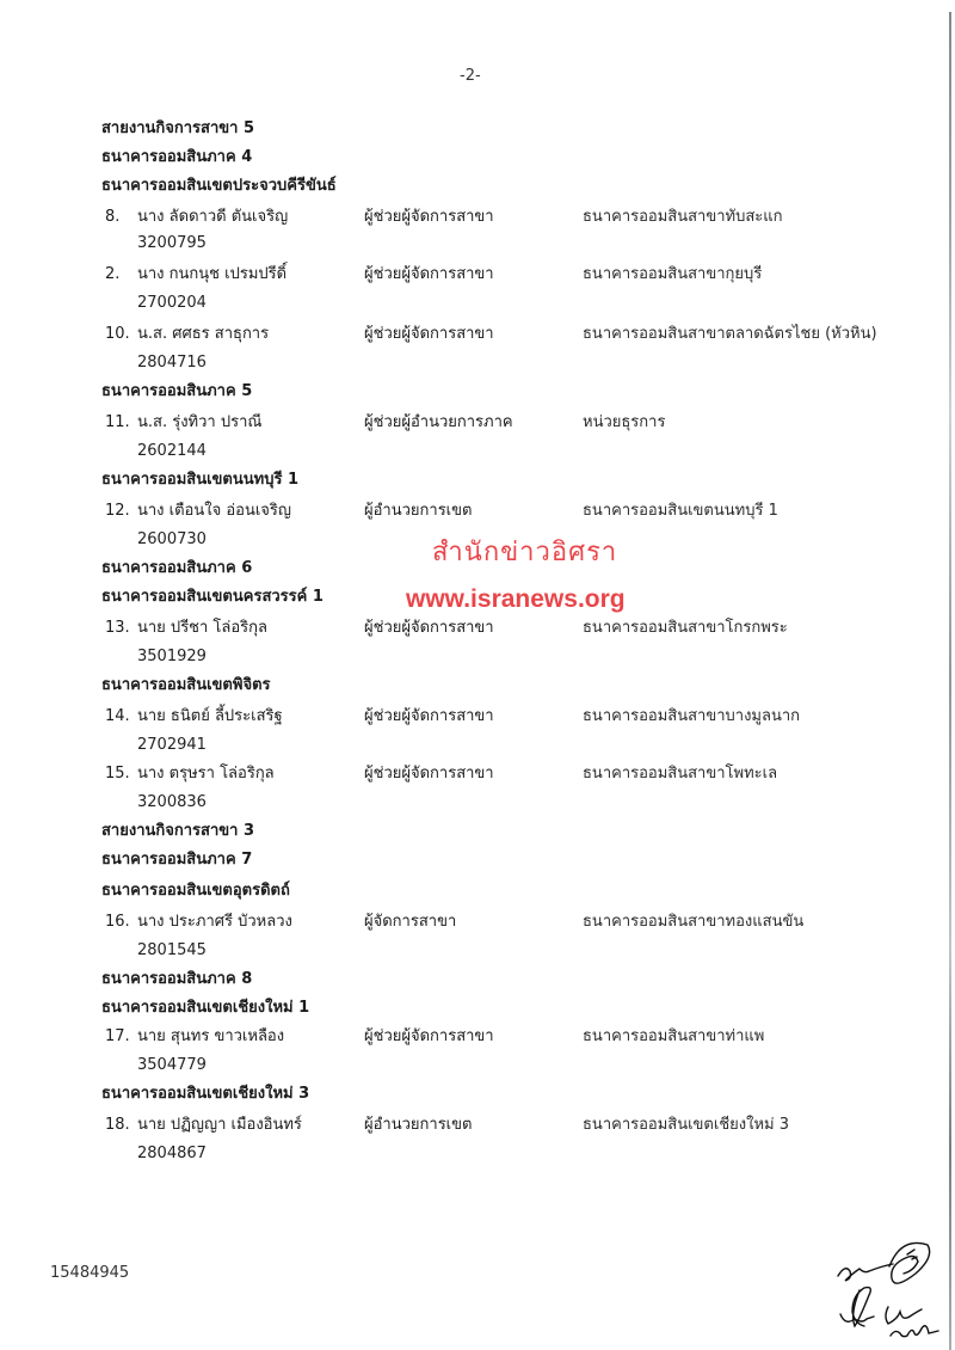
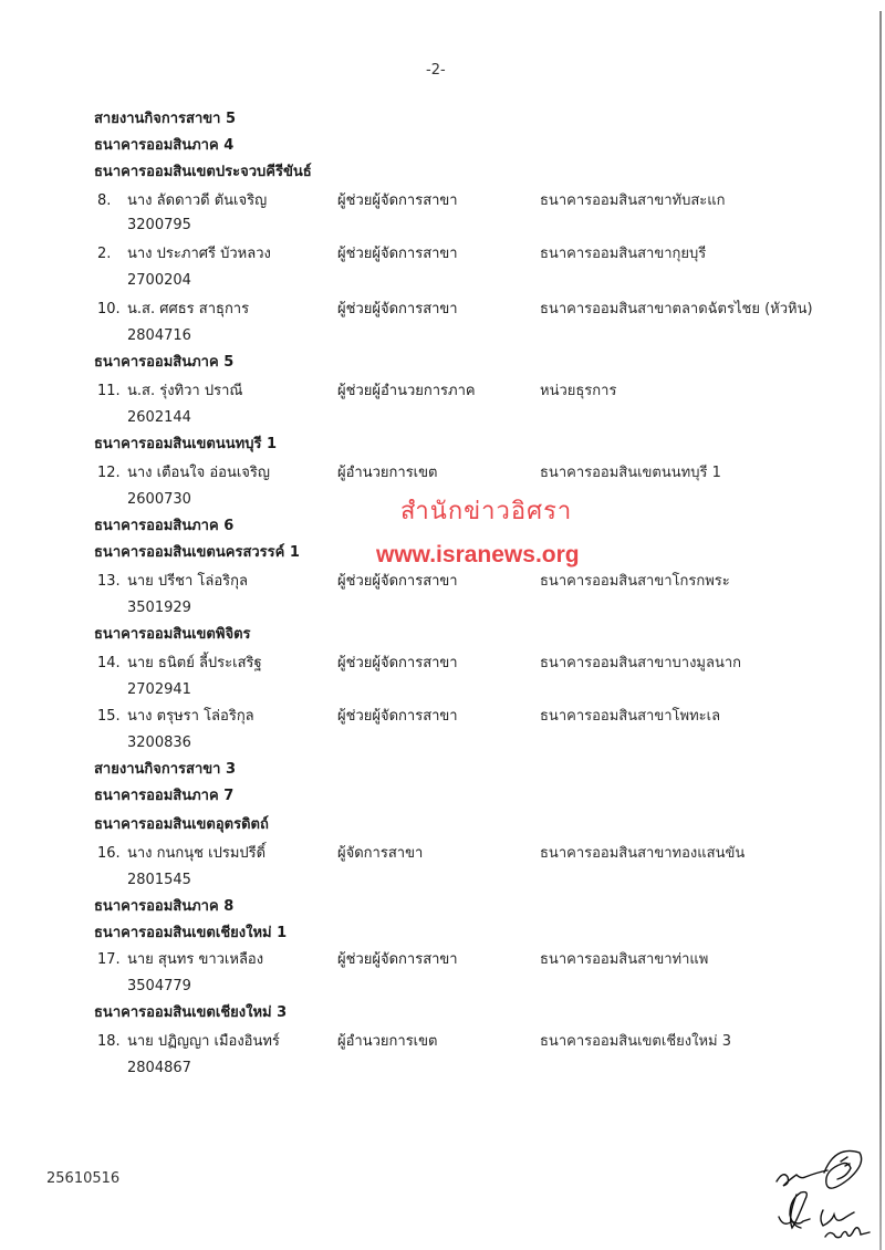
  -2-
  สายงานกิจการสาขา 5
  ธนาคารออมสินภาค 4
  ธนาคารออมสินเขตประจวบคีรีขันธ์
  8.
  นาง ลัดดาวดี ตันเจริญ
  3200795
  ผู้ช่วยผู้จัดการสาขา
  ธนาคารออมสินสาขาทับสะแก
  2.
- นาง กนกนุช เปรมปรีดิ์
+ นาง ประภาศรี บัวหลวง
  2700204
  ผู้ช่วยผู้จัดการสาขา
  ธนาคารออมสินสาขากุยบุรี
  10.
  น.ส. ศศธร สาธุการ
  2804716
  ผู้ช่วยผู้จัดการสาขา
  ธนาคารออมสินสาขาตลาดฉัตรไชย (หัวหิน)
  ธนาคารออมสินภาค 5
  11.
  น.ส. รุ่งทิวา ปราณี
  2602144
  ผู้ช่วยผู้อำนวยการภาค
  หน่วยธุรการ
  ธนาคารออมสินเขตนนทบุรี 1
  12.
  นาง เตือนใจ อ่อนเจริญ
  2600730
  ผู้อำนวยการเขต
  ธนาคารออมสินเขตนนทบุรี 1
  สำนักข่าวอิศรา
  ธนาคารออมสินภาค 6
  ธนาคารออมสินเขตนครสวรรค์ 1
  www.isranews.org
  13.
  นาย ปรีชา โล่อริกุล
  3501929
  ผู้ช่วยผู้จัดการสาขา
  ธนาคารออมสินสาขาโกรกพระ
  ธนาคารออมสินเขตพิจิตร
  14.
  นาย ธนิตย์ ลี้ประเสริฐ
  2702941
  ผู้ช่วยผู้จัดการสาขา
  ธนาคารออมสินสาขาบางมูลนาก
  15.
  นาง ตรุษรา โล่อริกุล
  3200836
  ผู้ช่วยผู้จัดการสาขา
  ธนาคารออมสินสาขาโพทะเล
  สายงานกิจการสาขา 3
  ธนาคารออมสินภาค 7
  ธนาคารออมสินเขตอุตรดิตถ์
  16.
- นาง ประภาศรี บัวหลวง
+ นาง กนกนุช เปรมปรีดิ์
  2801545
  ผู้จัดการสาขา
  ธนาคารออมสินสาขาทองแสนขัน
  ธนาคารออมสินภาค 8
  ธนาคารออมสินเขตเชียงใหม่ 1
  17.
  นาย สุนทร ขาวเหลือง
  3504779
  ผู้ช่วยผู้จัดการสาขา
  ธนาคารออมสินสาขาท่าแพ
  ธนาคารออมสินเขตเชียงใหม่ 3
  18.
  นาย ปฏิญญา เมืองอินทร์
  2804867
  ผู้อำนวยการเขต
  ธนาคารออมสินเขตเชียงใหม่ 3
- 15484945
+ 25610516
